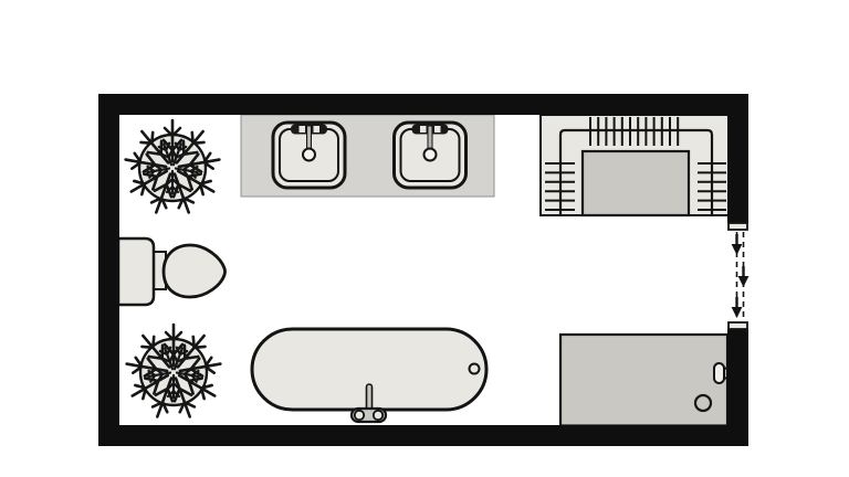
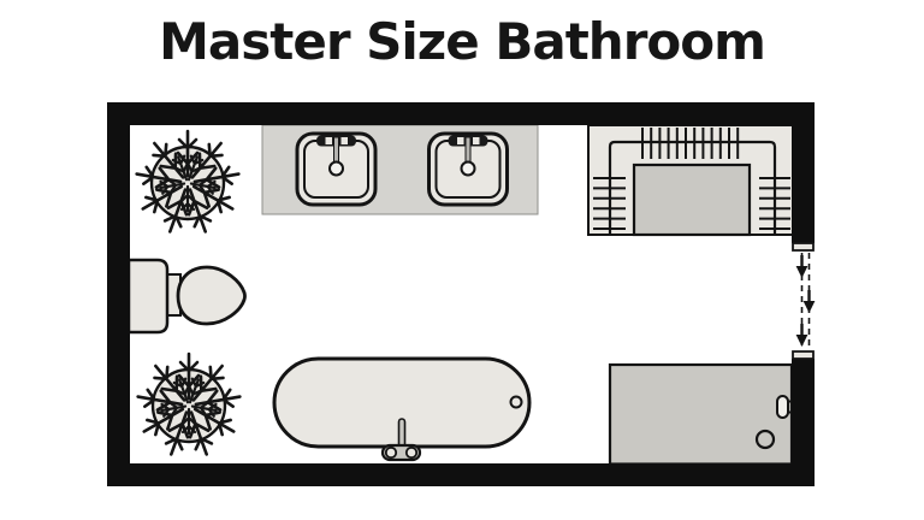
+ Master Size Bathroom
